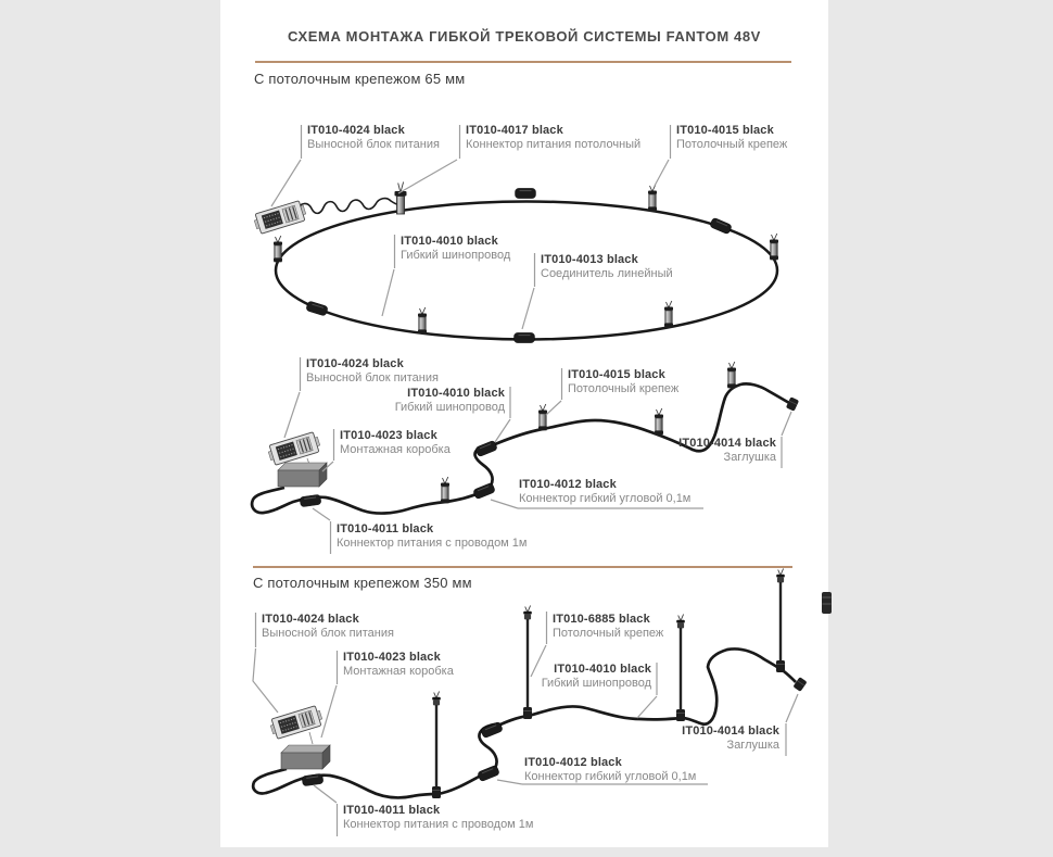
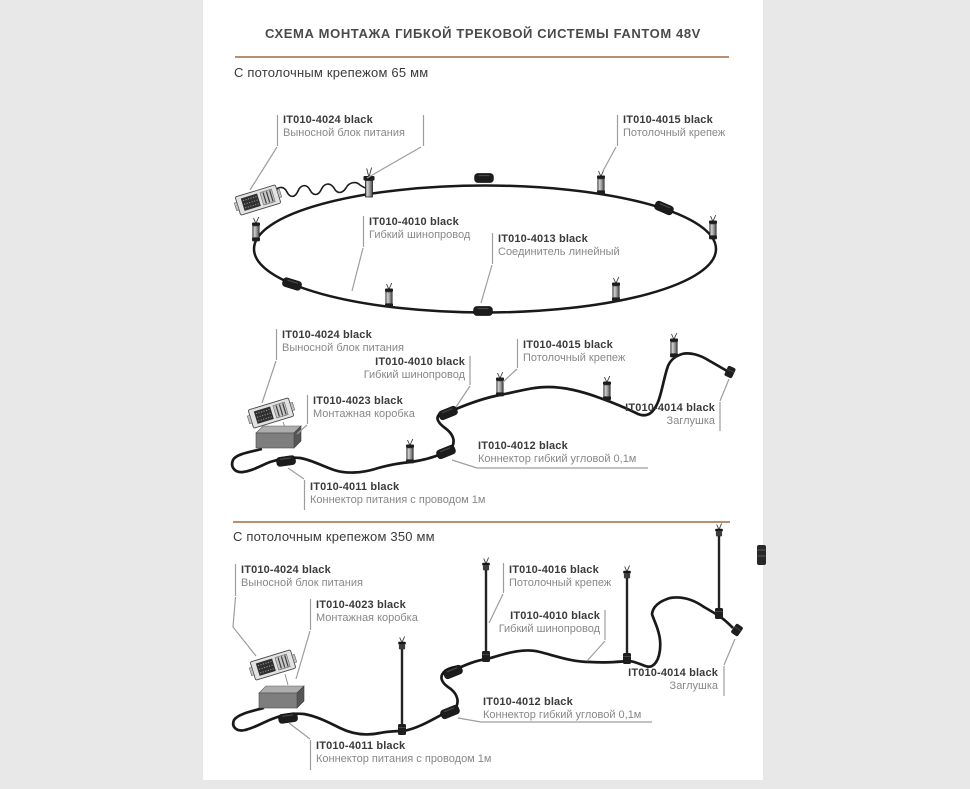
  СХЕМА МОНТАЖА ГИБКОЙ ТРЕКОВОЙ СИСТЕМЫ FANTOM 48V
  С потолочным крепежом 65 мм
  С потолочным крепежом 350 мм
  IT010-4024 black
  Выносной блок питания
- IT010-4017 black
- Коннектор питания потолочный
  IT010-4015 black
  Потолочный крепеж
  IT010-4010 black
  Гибкий шинопровод
  IT010-4013 black
  Соединитель линейный
  IT010-4024 black
  Выносной блок питания
  IT010-4010 black
  Гибкий шинопровод
  IT010-4015 black
  Потолочный крепеж
  IT010-4023 black
  Монтажная коробка
  IT010-4014 black
  Заглушка
  IT010-4012 black
  Коннектор гибкий угловой 0,1м
  IT010-4011 black
  Коннектор питания с проводом 1м
  IT010-4024 black
  Выносной блок питания
- IT010-6885 black
+ IT010-4016 black
  Потолочный крепеж
  IT010-4023 black
  Монтажная коробка
  IT010-4010 black
  Гибкий шинопровод
  IT010-4014 black
  Заглушка
  IT010-4012 black
  Коннектор гибкий угловой 0,1м
  IT010-4011 black
  Коннектор питания с проводом 1м
